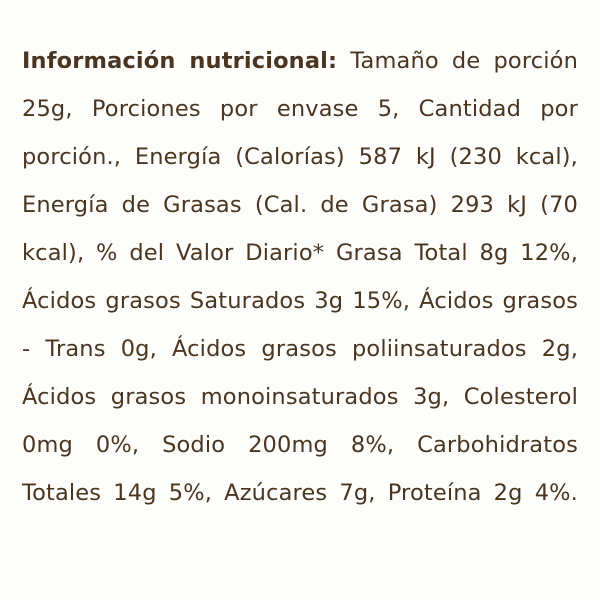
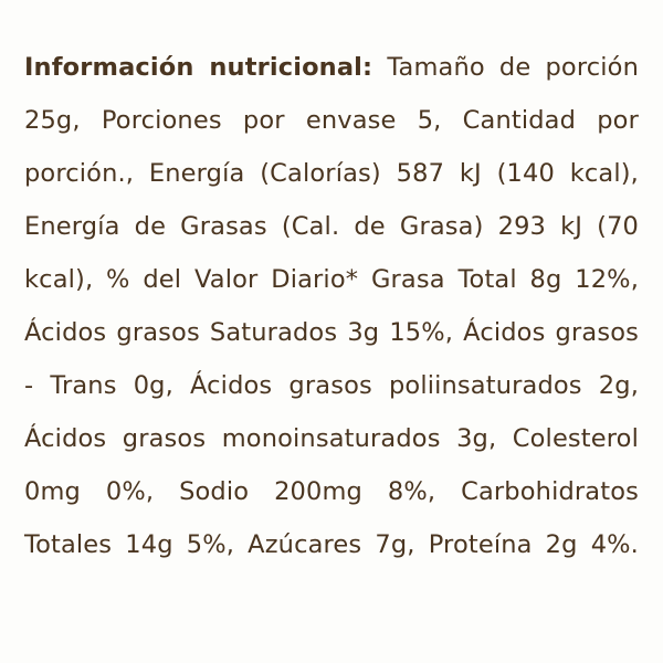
- Información nutricional: Tamaño de porción 25g, Porciones por envase 5, Cantidad por porción., Energía (Calorías) 587 kJ (230 kcal), Energía de Grasas (Cal. de Grasa) 293 kJ (70 kcal), % del Valor Diario* Grasa Total 8g 12%, Ácidos grasos Saturados 3g 15%, Ácidos grasos - Trans 0g, Ácidos grasos poliinsaturados 2g, Ácidos grasos monoinsaturados 3g, Colesterol 0mg 0%, Sodio 200mg 8%, Carbohidratos Totales 14g 5%, Azúcares 7g, Proteína 2g 4%.
+ Información nutricional: Tamaño de porción 25g, Porciones por envase 5, Cantidad por porción., Energía (Calorías) 587 kJ (140 kcal), Energía de Grasas (Cal. de Grasa) 293 kJ (70 kcal), % del Valor Diario* Grasa Total 8g 12%, Ácidos grasos Saturados 3g 15%, Ácidos grasos - Trans 0g, Ácidos grasos poliinsaturados 2g, Ácidos grasos monoinsaturados 3g, Colesterol 0mg 0%, Sodio 200mg 8%, Carbohidratos Totales 14g 5%, Azúcares 7g, Proteína 2g 4%.
